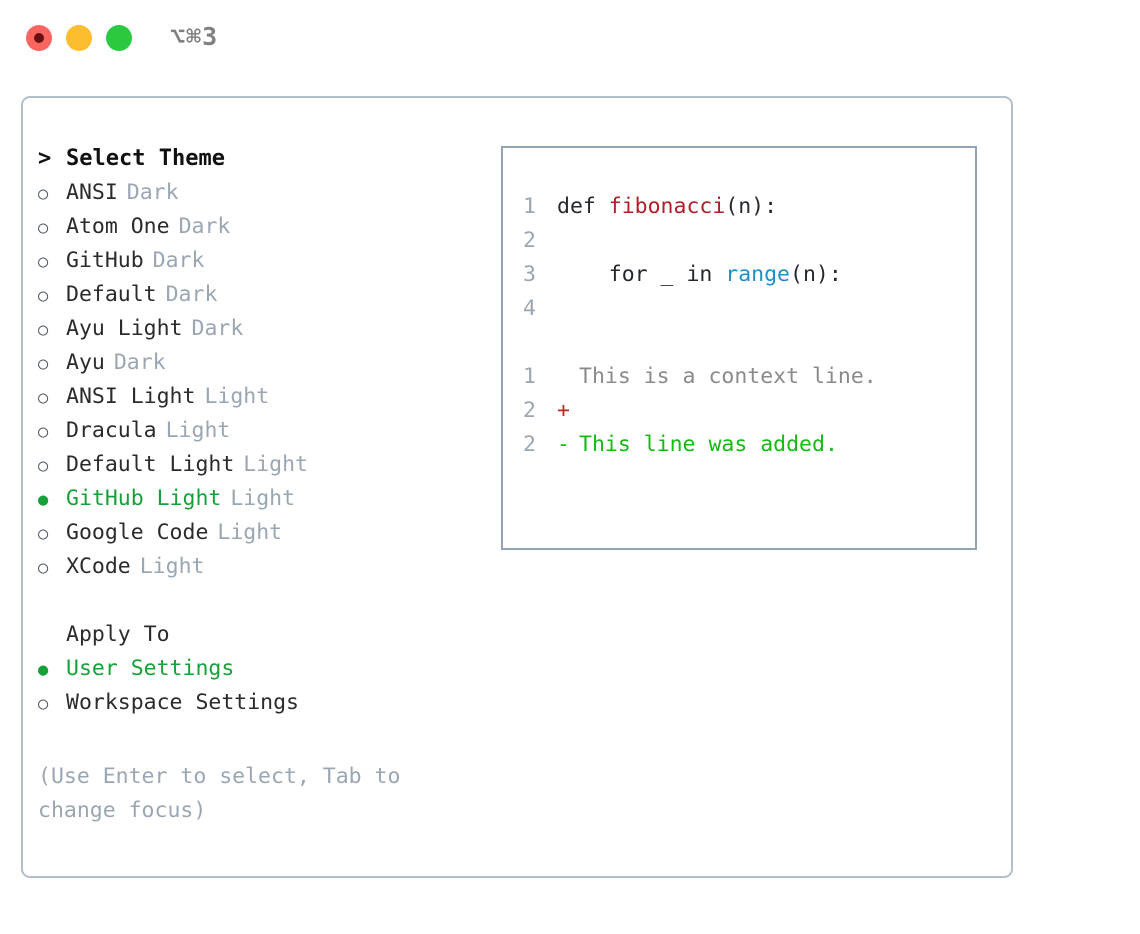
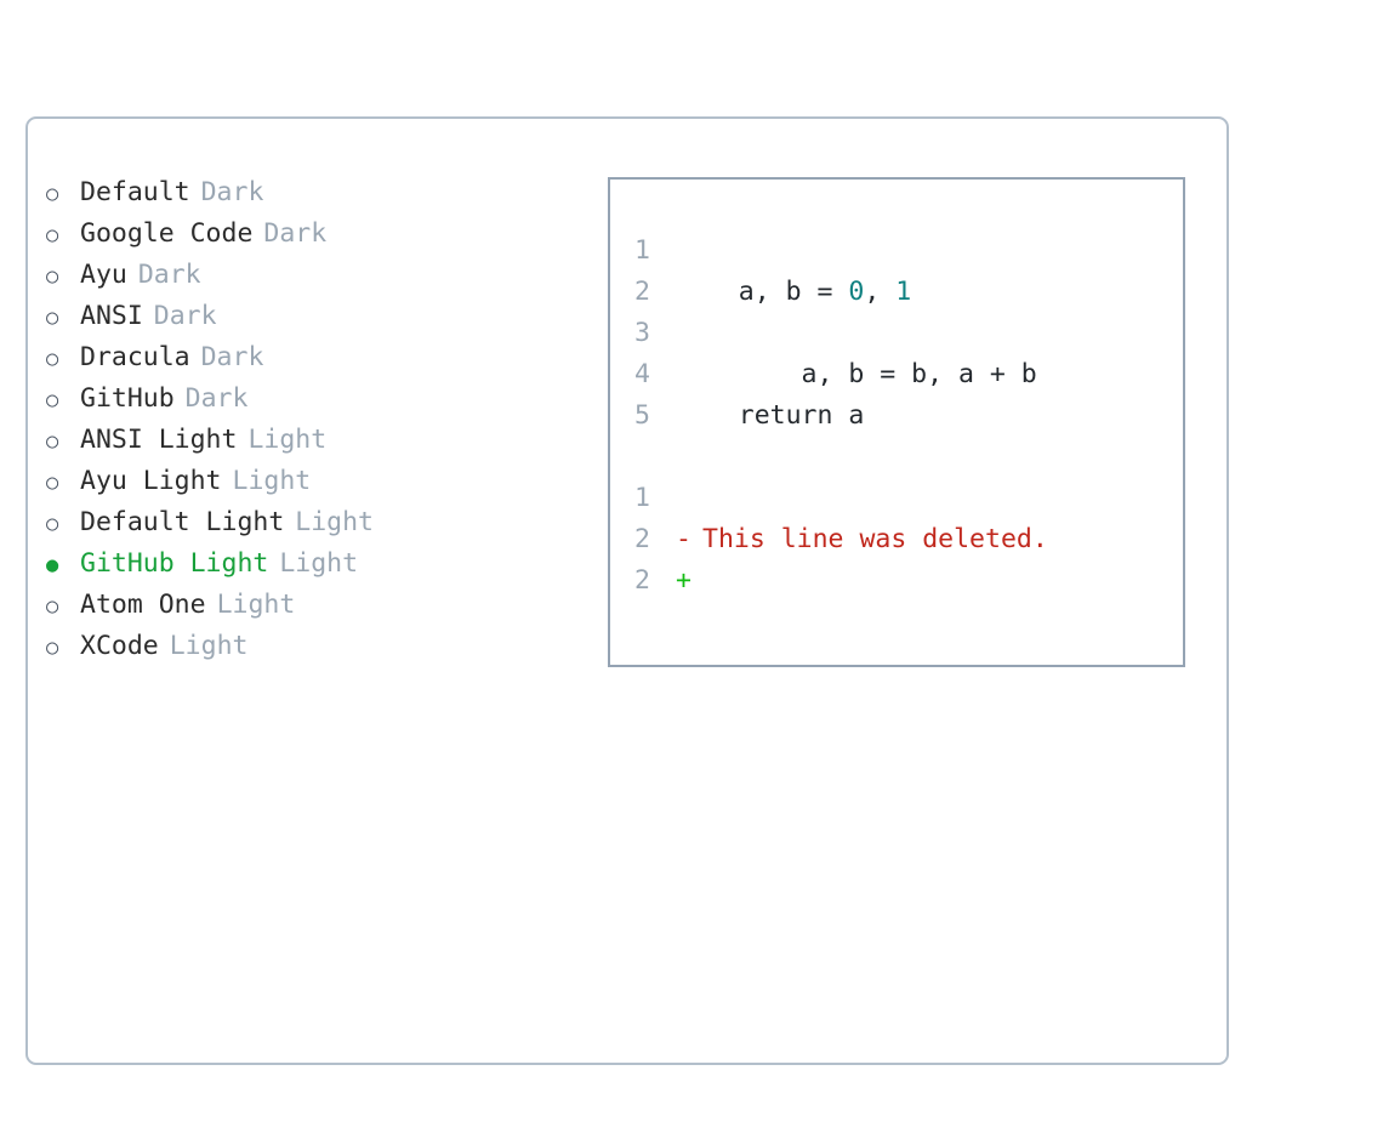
- ⌥⌘3
- >
- Select Theme
- ANSI
+ Default
  Dark
- Atom One
+ Google Code
  Dark
- GitHub
+ Ayu
  Dark
- Default
+ ANSI
  Dark
- Ayu Light
+ Dracula
  Dark
- Ayu
+ GitHub
  Dark
  ANSI Light
  Light
- Dracula
+ Ayu Light
  Light
  Default Light
  Light
  GitHub Light
  Light
- Google Code
+ Atom One
  Light
  XCode
  Light
- Apply To
- User Settings
- Workspace Settings
- (Use Enter to select, Tab to change focus)
  1
- def fibonacci(n):
  2
+ a, b = 0, 1
  3
- for _ in range(n):
  4
+ a, b = b, a + b
+ 5
+ return a
  1
- This is a context line.
  2
- +
+ -
+ This line was deleted.
  2
- -
+ +
- This line was added.
